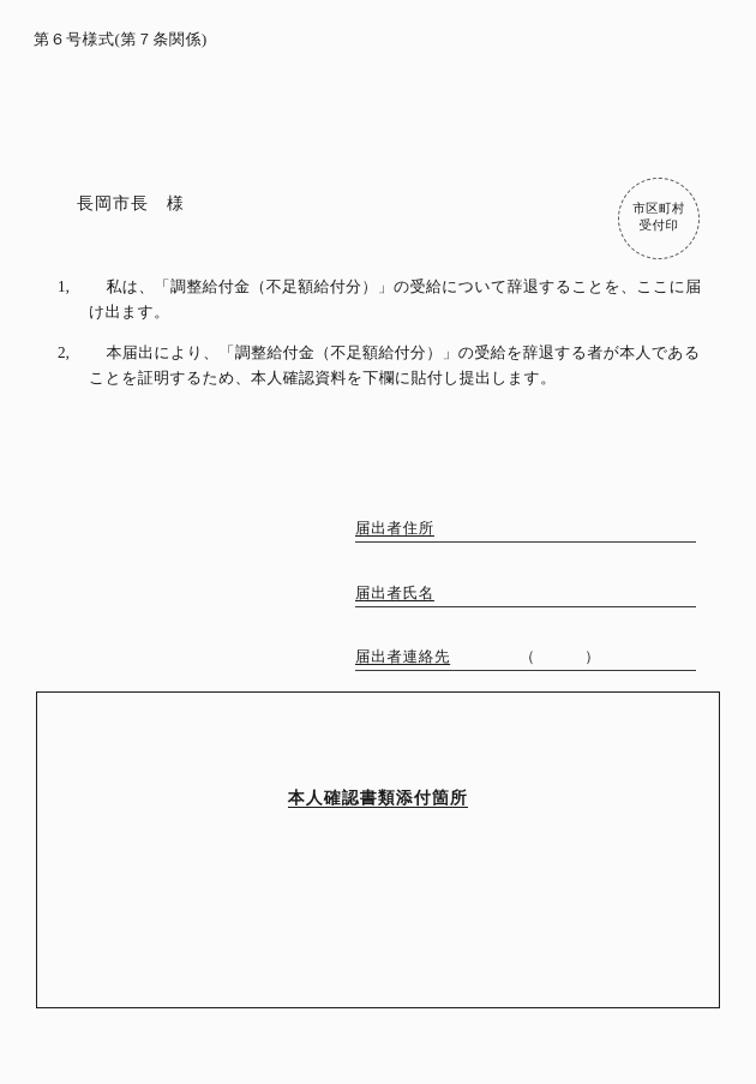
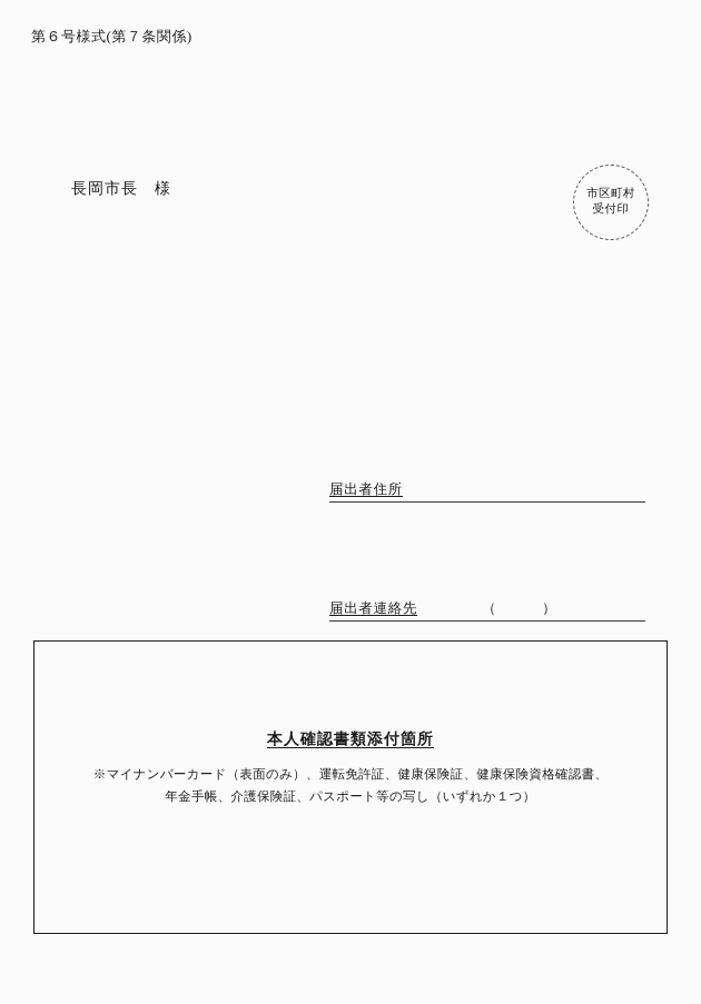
  第６号様式(第７条関係)
  長岡市長 様
  市区町村
  受付印
- 1,
- 私は、「調整給付金（不足額給付分）」の受給について辞退することを、ここに届け出ます。
- 2,
- 本届出により、「調整給付金（不足額給付分）」の受給を辞退する者が本人であることを証明するため、本人確認資料を下欄に貼付し提出します。
  届出者住所
- 届出者氏名
  届出者連絡先
  （ ）
  本人確認書類添付箇所
+ ※マイナンバーカード（表面のみ）、運転免許証、健康保険証、健康保険資格確認書、
+ 年金手帳、介護保険証、パスポート等の写し（いずれか１つ）
